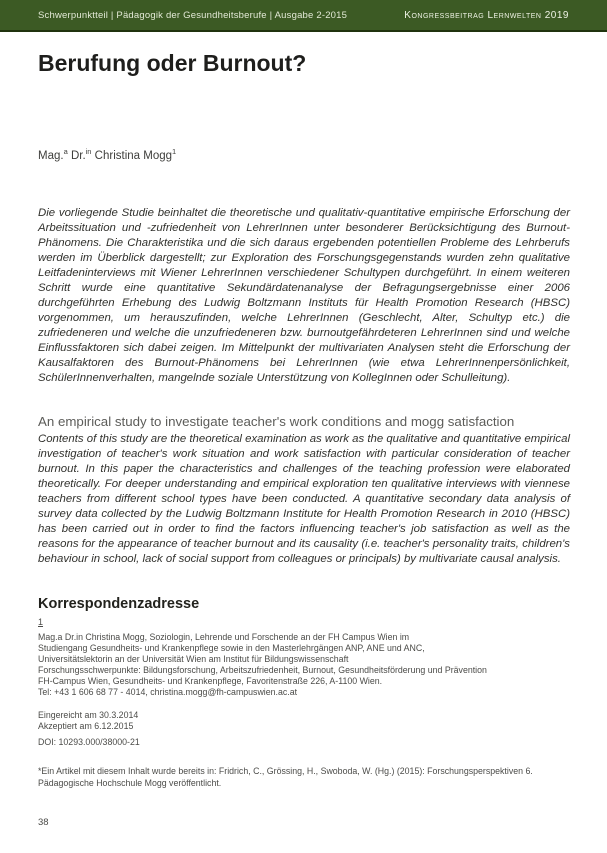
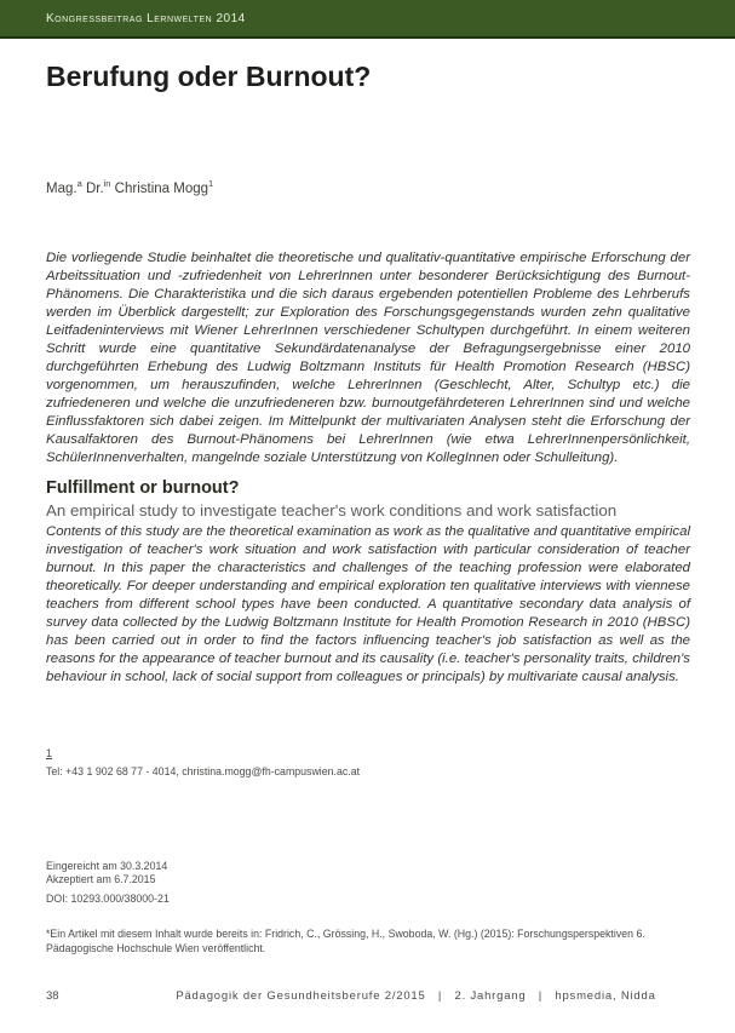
- Schwerpunktteil | Pädagogik der Gesundheitsberufe | Ausgabe 2-2015
- Kongressbeitrag Lernwelten 2019
+ Kongressbeitrag Lernwelten 2014
  Berufung oder Burnout?
  Mag.a Dr.in Christina Mogg1
- Die vorliegende Studie beinhaltet die theoretische und qualitativ-quantitative empirische Erforschung der Arbeitssituation und -zufriedenheit von LehrerInnen unter besonderer Berücksichtigung des Burnout-Phänomens. Die Charakteristika und die sich daraus ergebenden potentiellen Probleme des Lehrberufs werden im Überblick dargestellt; zur Exploration des Forschungsgegenstands wurden zehn qualitative Leitfadeninterviews mit Wiener LehrerInnen verschiedener Schultypen durchgeführt. In einem weiteren Schritt wurde eine quantitative Sekundärdatenanalyse der Befragungsergebnisse einer 2006 durchgeführten Erhebung des Ludwig Boltzmann Instituts für Health Promotion Research (HBSC) vorgenommen, um herauszufinden, welche LehrerInnen (Geschlecht, Alter, Schultyp etc.) die zufriedeneren und welche die unzufriedeneren bzw. burnoutgefährdeteren LehrerInnen sind und welche Einflussfaktoren sich dabei zeigen. Im Mittelpunkt der multivariaten Analysen steht die Erforschung der Kausalfaktoren des Burnout-Phänomens bei LehrerInnen (wie etwa LehrerInnenpersönlichkeit, SchülerInnenverhalten, mangelnde soziale Unterstützung von KollegInnen oder Schulleitung).
+ Die vorliegende Studie beinhaltet die theoretische und qualitativ-quantitative empirische Erforschung der Arbeitssituation und -zufriedenheit von LehrerInnen unter besonderer Berücksichtigung des Burnout-Phänomens. Die Charakteristika und die sich daraus ergebenden potentiellen Probleme des Lehrberufs werden im Überblick dargestellt; zur Exploration des Forschungsgegenstands wurden zehn qualitative Leitfadeninterviews mit Wiener LehrerInnen verschiedener Schultypen durchgeführt. In einem weiteren Schritt wurde eine quantitative Sekundärdatenanalyse der Befragungsergebnisse einer 2010 durchgeführten Erhebung des Ludwig Boltzmann Instituts für Health Promotion Research (HBSC) vorgenommen, um herauszufinden, welche LehrerInnen (Geschlecht, Alter, Schultyp etc.) die zufriedeneren und welche die unzufriedeneren bzw. burnoutgefährdeteren LehrerInnen sind und welche Einflussfaktoren sich dabei zeigen. Im Mittelpunkt der multivariaten Analysen steht die Erforschung der Kausalfaktoren des Burnout-Phänomens bei LehrerInnen (wie etwa LehrerInnenpersönlichkeit, SchülerInnenverhalten, mangelnde soziale Unterstützung von KollegInnen oder Schulleitung).
+ Fulfillment or burnout?
- An empirical study to investigate teacher's work conditions and mogg satisfaction
+ An empirical study to investigate teacher's work conditions and work satisfaction
  Contents of this study are the theoretical examination as work as the qualitative and quantitative empirical investigation of teacher's work situation and work satisfaction with particular consideration of teacher burnout. In this paper the characteristics and challenges of the teaching profession were elaborated theoretically. For deeper understanding and empirical exploration ten qualitative interviews with viennese teachers from different school types have been conducted. A quantitative secondary data analysis of survey data collected by the Ludwig Boltzmann Institute for Health Promotion Research in 2010 (HBSC) has been carried out in order to find the factors influencing teacher's job satisfaction as well as the reasons for the appearance of teacher burnout and its causality (i.e. teacher's personality traits, children's behaviour in school, lack of social support from colleagues or principals) by multivariate causal analysis.
- Korrespondenzadresse
  1
- Mag.a Dr.in Christina Mogg, Soziologin, Lehrende und Forschende an der FH Campus Wien im
- Studiengang Gesundheits- und Krankenpflege sowie in den Masterlehrgängen ANP, ANE und ANC,
- Universitätslektorin an der Universität Wien am Institut für Bildungswissenschaft
- Forschungsschwerpunkte: Bildungsforschung, Arbeitszufriedenheit, Burnout, Gesundheitsförderung und Prävention
- FH-Campus Wien, Gesundheits- und Krankenpflege, Favoritenstraße 226, A-1100 Wien.
- Tel: +43 1 606 68 77 - 4014, christina.mogg@fh-campuswien.ac.at
+ Tel: +43 1 902 68 77 - 4014, christina.mogg@fh-campuswien.ac.at
  Eingereicht am 30.3.2014
- Akzeptiert am 6.12.2015
+ Akzeptiert am 6.7.2015
  DOI: 10293.000/38000-21
- *Ein Artikel mit diesem Inhalt wurde bereits in: Fridrich, C., Grössing, H., Swoboda, W. (Hg.) (2015): Forschungsperspektiven 6. Pädagogische Hochschule Mogg veröffentlicht.
+ *Ein Artikel mit diesem Inhalt wurde bereits in: Fridrich, C., Grössing, H., Swoboda, W. (Hg.) (2015): Forschungsperspektiven 6. Pädagogische Hochschule Wien veröffentlicht.
  38
+ Pädagogik der Gesundheitsberufe 2/2015 | 2. Jahrgang | hpsmedia, Nidda
